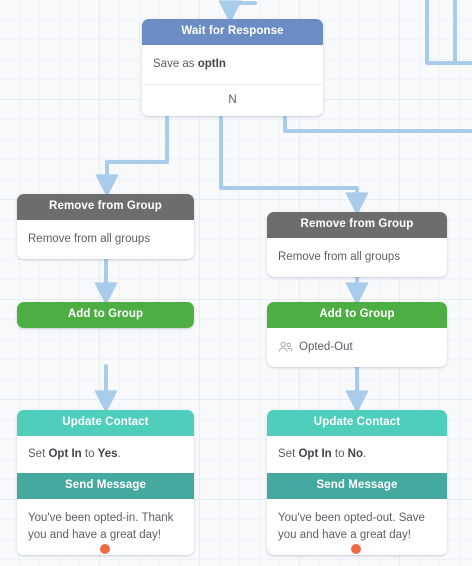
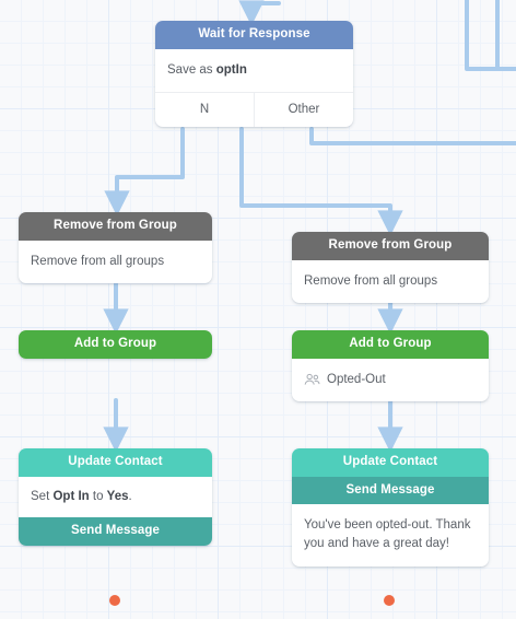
  Wait for Response
  Save as optIn
  N
+ Other
  Remove from Group
  Remove from all groups
  Add to Group
  Update Contact
  Set Opt In to Yes.
  Send Message
- You've been opted-in. Thank you and have a great day!
  Remove from Group
  Remove from all groups
  Add to Group
  Opted-Out
  Update Contact
- Set Opt In to No.
  Send Message
- You've been opted-out. Save you and have a great day!
+ You've been opted-out. Thank you and have a great day!
